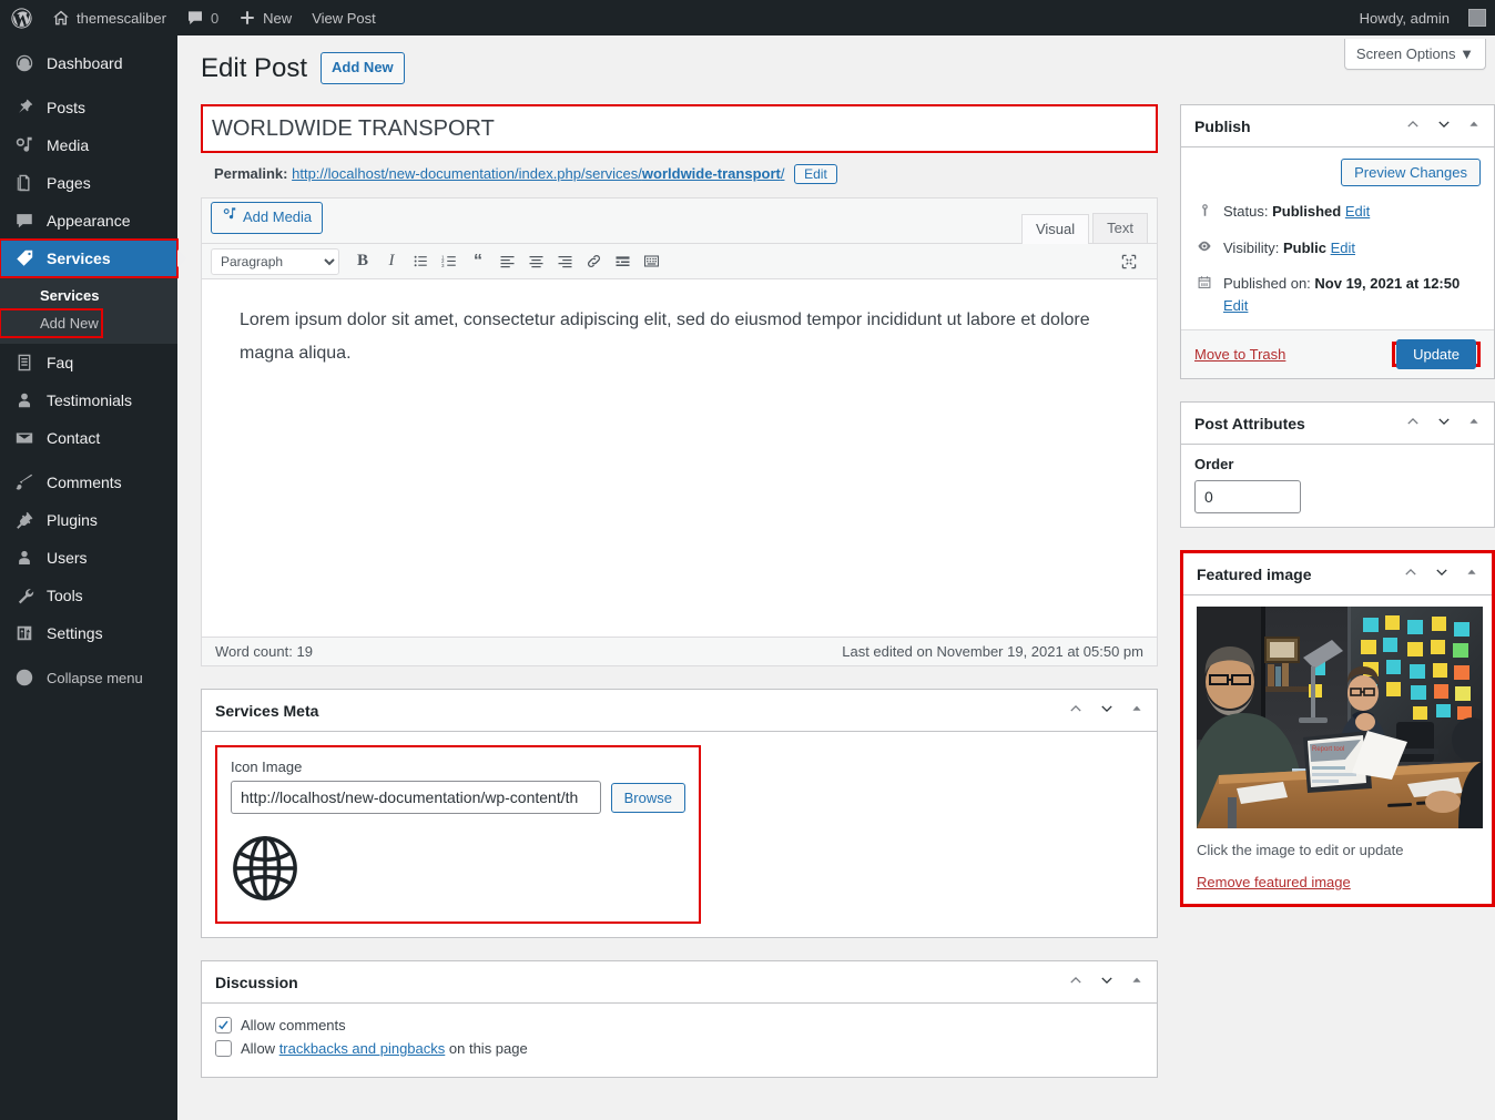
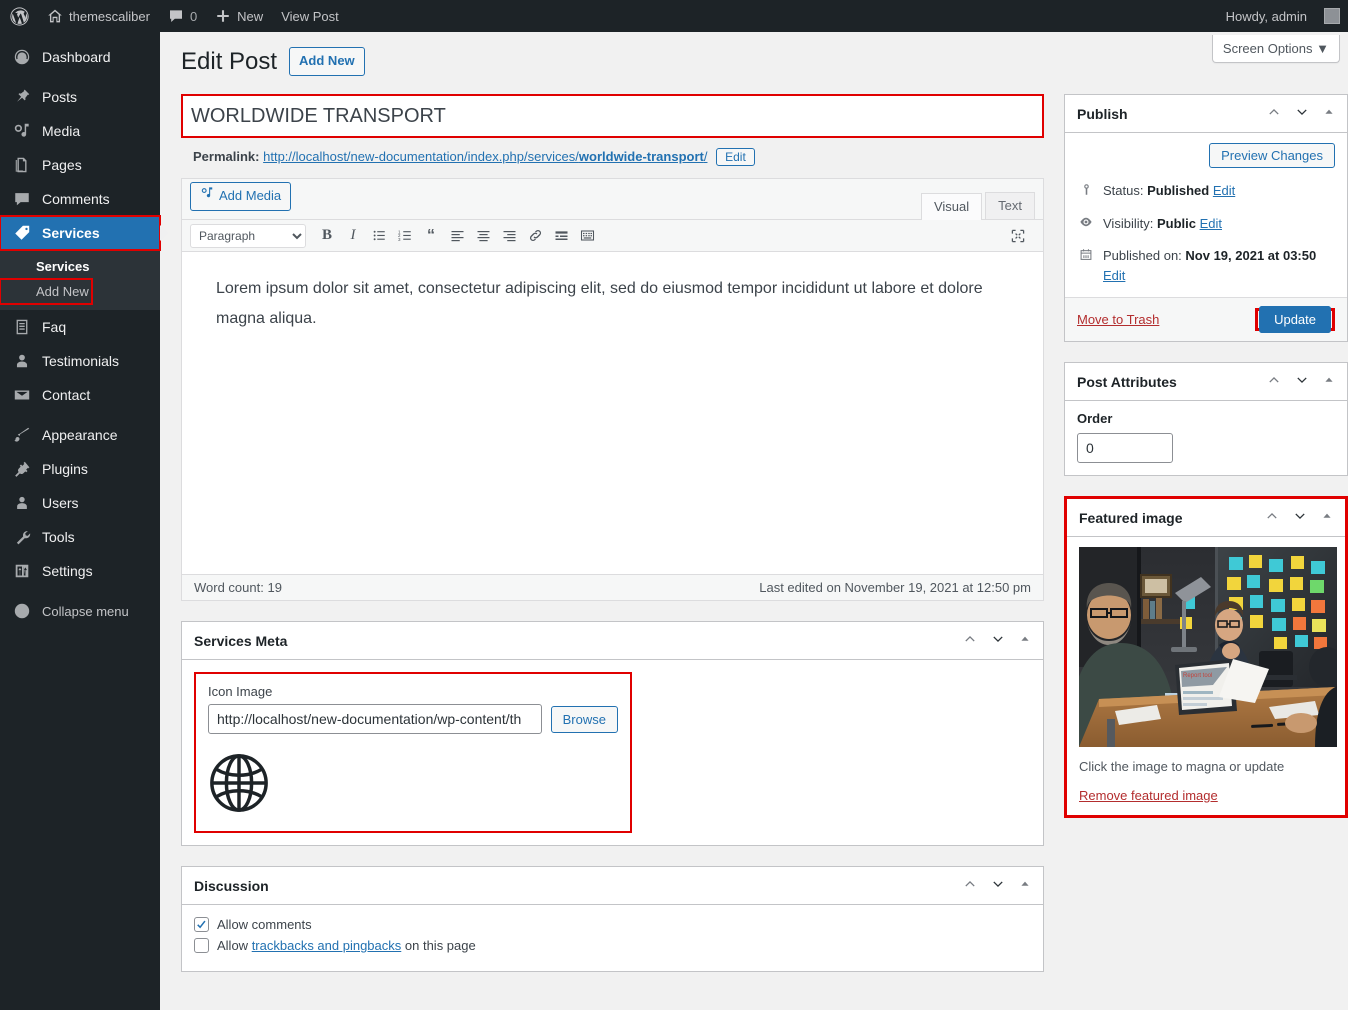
  themescaliber
  0
  New
  View Post
  Howdy, admin
  Dashboard
  Posts
  Media
  Pages
- Appearance
+ Comments
  Services
  Services
  Add New
  Faq
  Testimonials
  Contact
- Comments
+ Appearance
  Plugins
  Users
  Tools
  Settings
  Collapse menu
  Screen Options ▼
  Edit Post
  Add New
  WORLDWIDE TRANSPORT
  Permalink: http://localhost/new-documentation/index.php/services/worldwide-transport/ Edit
  Add Media
  Visual
  Text
  Paragraph
  B
  I
  “
  Lorem ipsum dolor sit amet, consectetur adipiscing elit, sed do eiusmod tempor incididunt ut labore et dolore magna aliqua.
  Word count: 19
- Last edited on November 19, 2021 at 05:50 pm
+ Last edited on November 19, 2021 at 12:50 pm
  Services Meta
  Icon Image
  http://localhost/new-documentation/wp-content/th
  Browse
  Discussion
  Allow comments
  Allow trackbacks and pingbacks on this page
  Publish
  Preview Changes
  Status: Published Edit
  Visibility: Public Edit
- Published on: Nov 19, 2021 at 12:50 Edit
+ Published on: Nov 19, 2021 at 03:50 Edit
  Move to Trash
  Update
  Post Attributes
  Order
  0
  Featured image
- Click the image to edit or update
+ Click the image to magna or update
  Remove featured image
